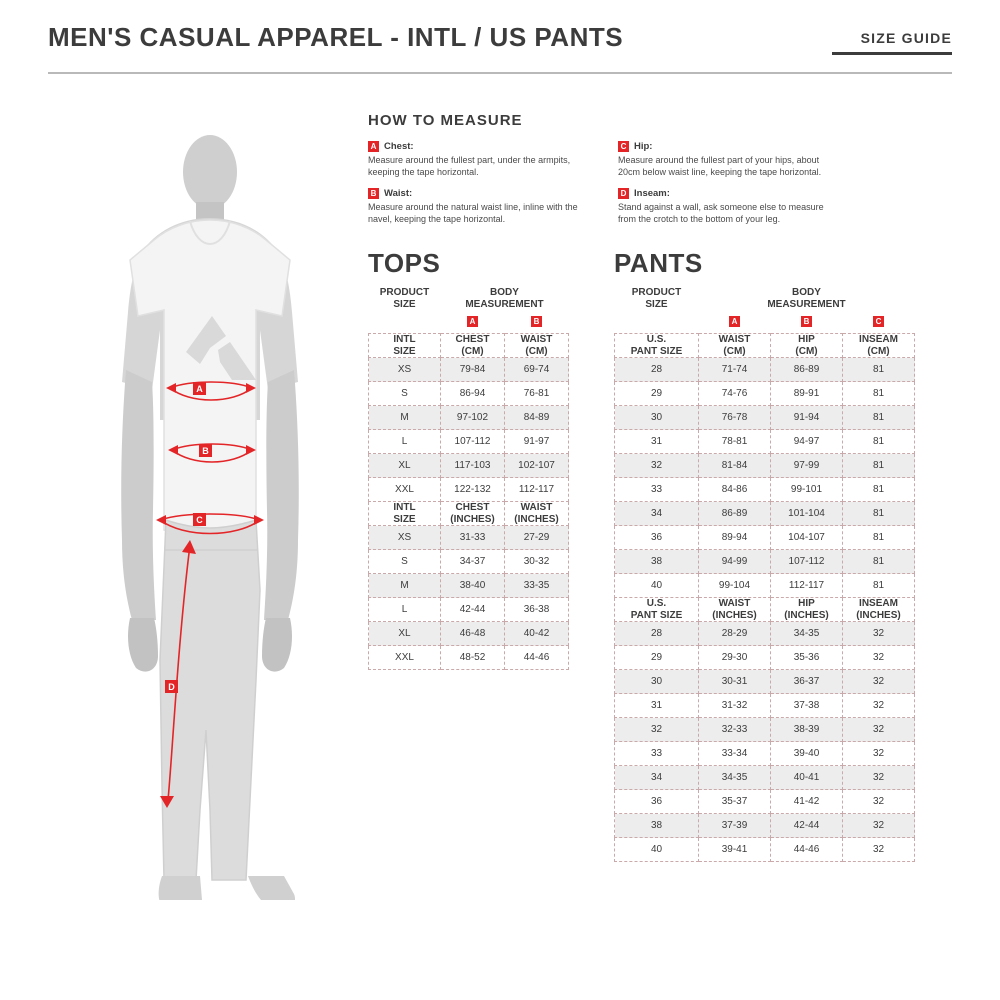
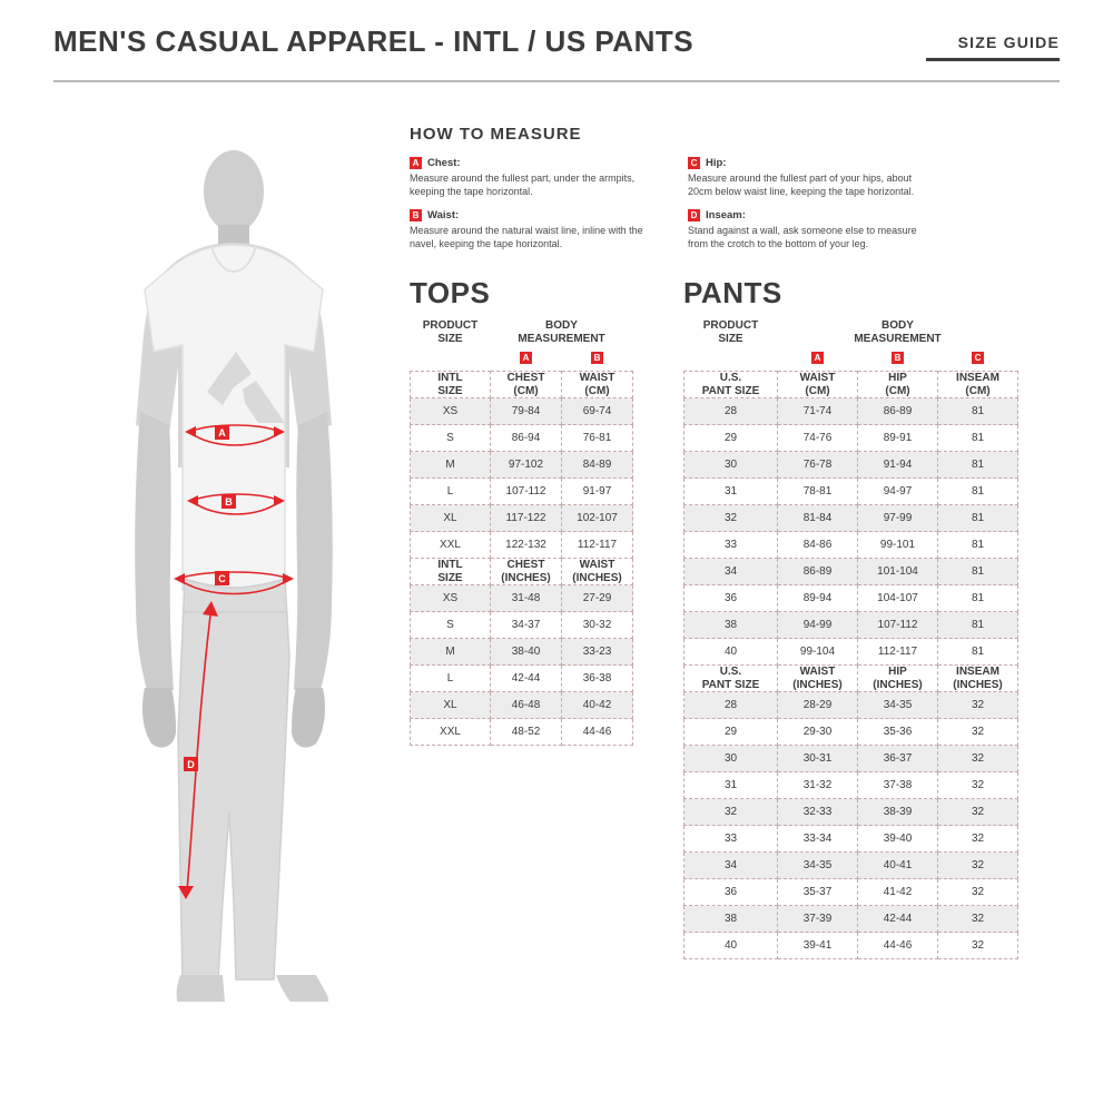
  MEN'S CASUAL APPAREL - INTL / US PANTS
  SIZE GUIDE
  A
  B
  C
  D
  HOW TO MEASURE
  A
  Chest:
  Measure around the fullest part, under the armpits, keeping the tape horizontal.
  B
  Waist:
  Measure around the natural waist line, inline with the navel, keeping the tape horizontal.
  C
  Hip:
  Measure around the fullest part of your hips, about 20cm below waist line, keeping the tape horizontal.
  D
  Inseam:
  Stand against a wall, ask someone else to measure from the crotch to the bottom of your leg.
  TOPS
  PRODUCTSIZE	BODYMEASUREMENT
  	A	B
  INTLSIZE	CHEST(CM)	WAIST(CM)
  XS	79-84	69-74
  S	86-94	76-81
  M	97-102	84-89
  L	107-112	91-97
- XL	117-103	102-107
+ XL	117-122	102-107
  XXL	122-132	112-117
  INTLSIZE	CHEST(INCHES)	WAIST(INCHES)
- XS	31-33	27-29
+ XS	31-48	27-29
  S	34-37	30-32
- M	38-40	33-35
+ M	38-40	33-23
  L	42-44	36-38
  XL	46-48	40-42
  XXL	48-52	44-46
  PANTS
  PRODUCTSIZE	BODYMEASUREMENT
  	A	B	C
  U.S.PANT SIZE	WAIST(CM)	HIP(CM)	INSEAM(CM)
  28	71-74	86-89	81
  29	74-76	89-91	81
  30	76-78	91-94	81
  31	78-81	94-97	81
  32	81-84	97-99	81
  33	84-86	99-101	81
  34	86-89	101-104	81
  36	89-94	104-107	81
  38	94-99	107-112	81
  40	99-104	112-117	81
  U.S.PANT SIZE	WAIST(INCHES)	HIP(INCHES)	INSEAM(INCHES)
  28	28-29	34-35	32
  29	29-30	35-36	32
  30	30-31	36-37	32
  31	31-32	37-38	32
  32	32-33	38-39	32
  33	33-34	39-40	32
  34	34-35	40-41	32
  36	35-37	41-42	32
  38	37-39	42-44	32
  40	39-41	44-46	32
